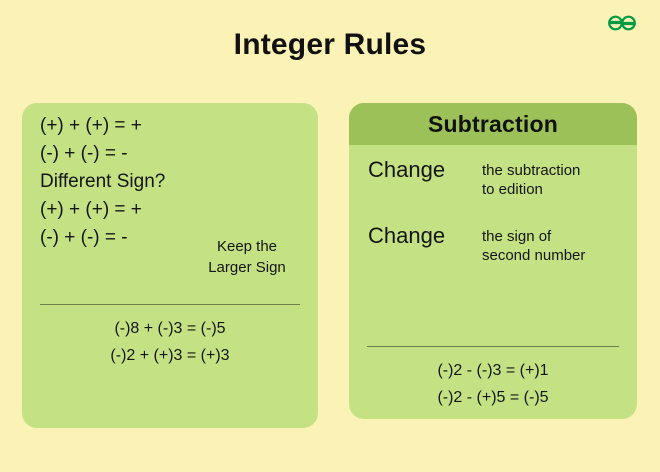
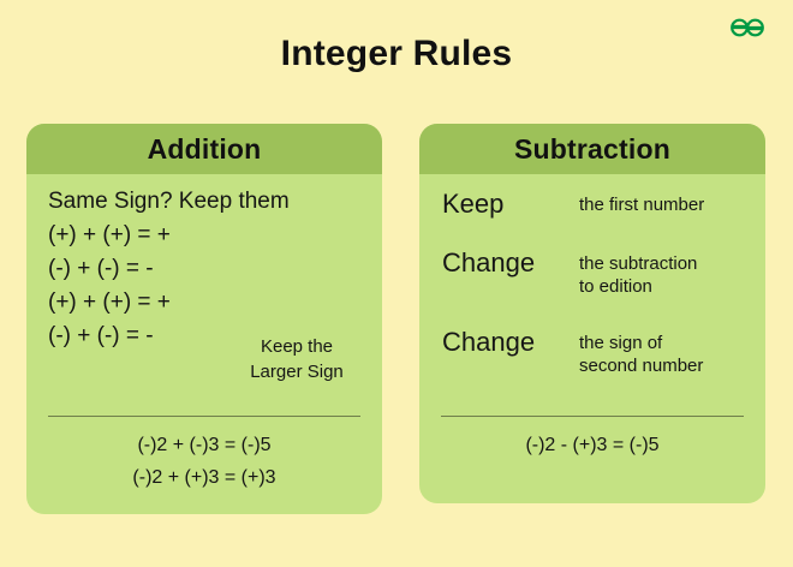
  Integer Rules
+ Addition
+ Same Sign? Keep them
  (+) + (+) = +
  (-) + (-) = -
- Different Sign?
  (+) + (+) = +
  (-) + (-) = -
  Keep the
  Larger Sign
- (-)8 + (-)3 = (-)5
+ (-)2 + (-)3 = (-)5
  (-)2 + (+)3 = (+)3
  Subtraction
+ Keep
+ the first number
  Change
  the subtraction
  to edition
  Change
  the sign of
  second number
- (-)2 - (-)3 = (+)1
- (-)2 - (+)5 = (-)5
+ (-)2 - (+)3 = (-)5
